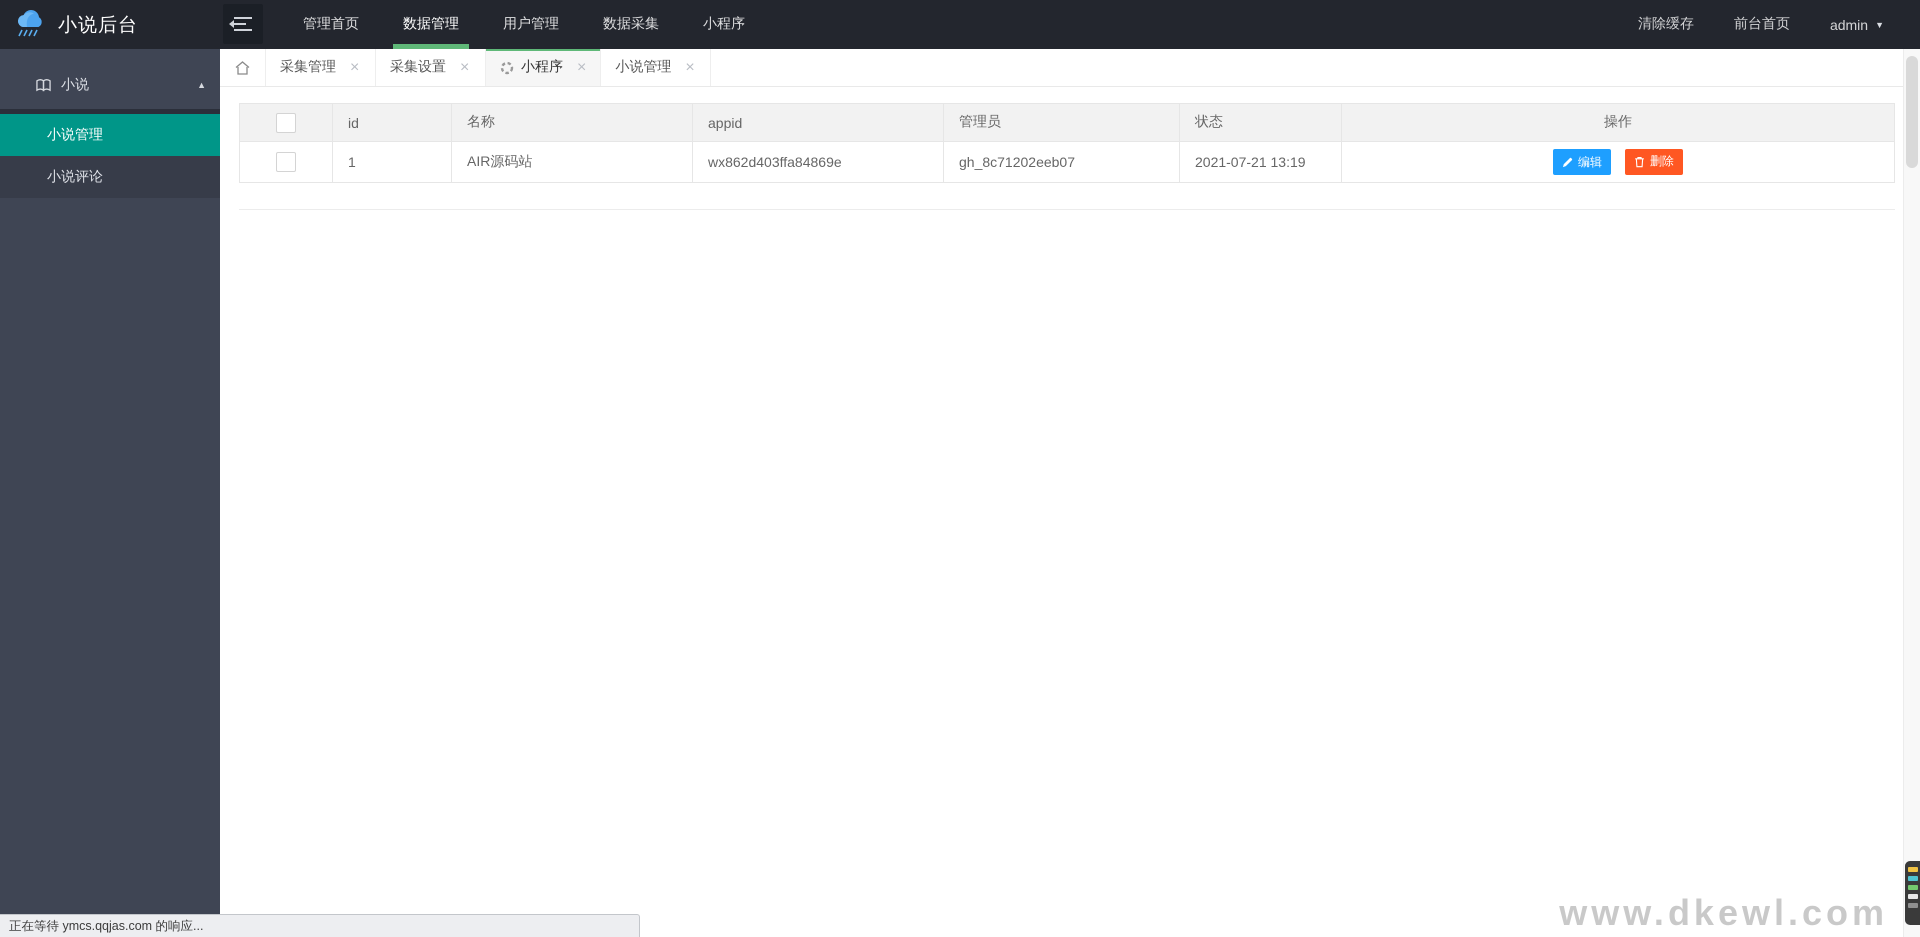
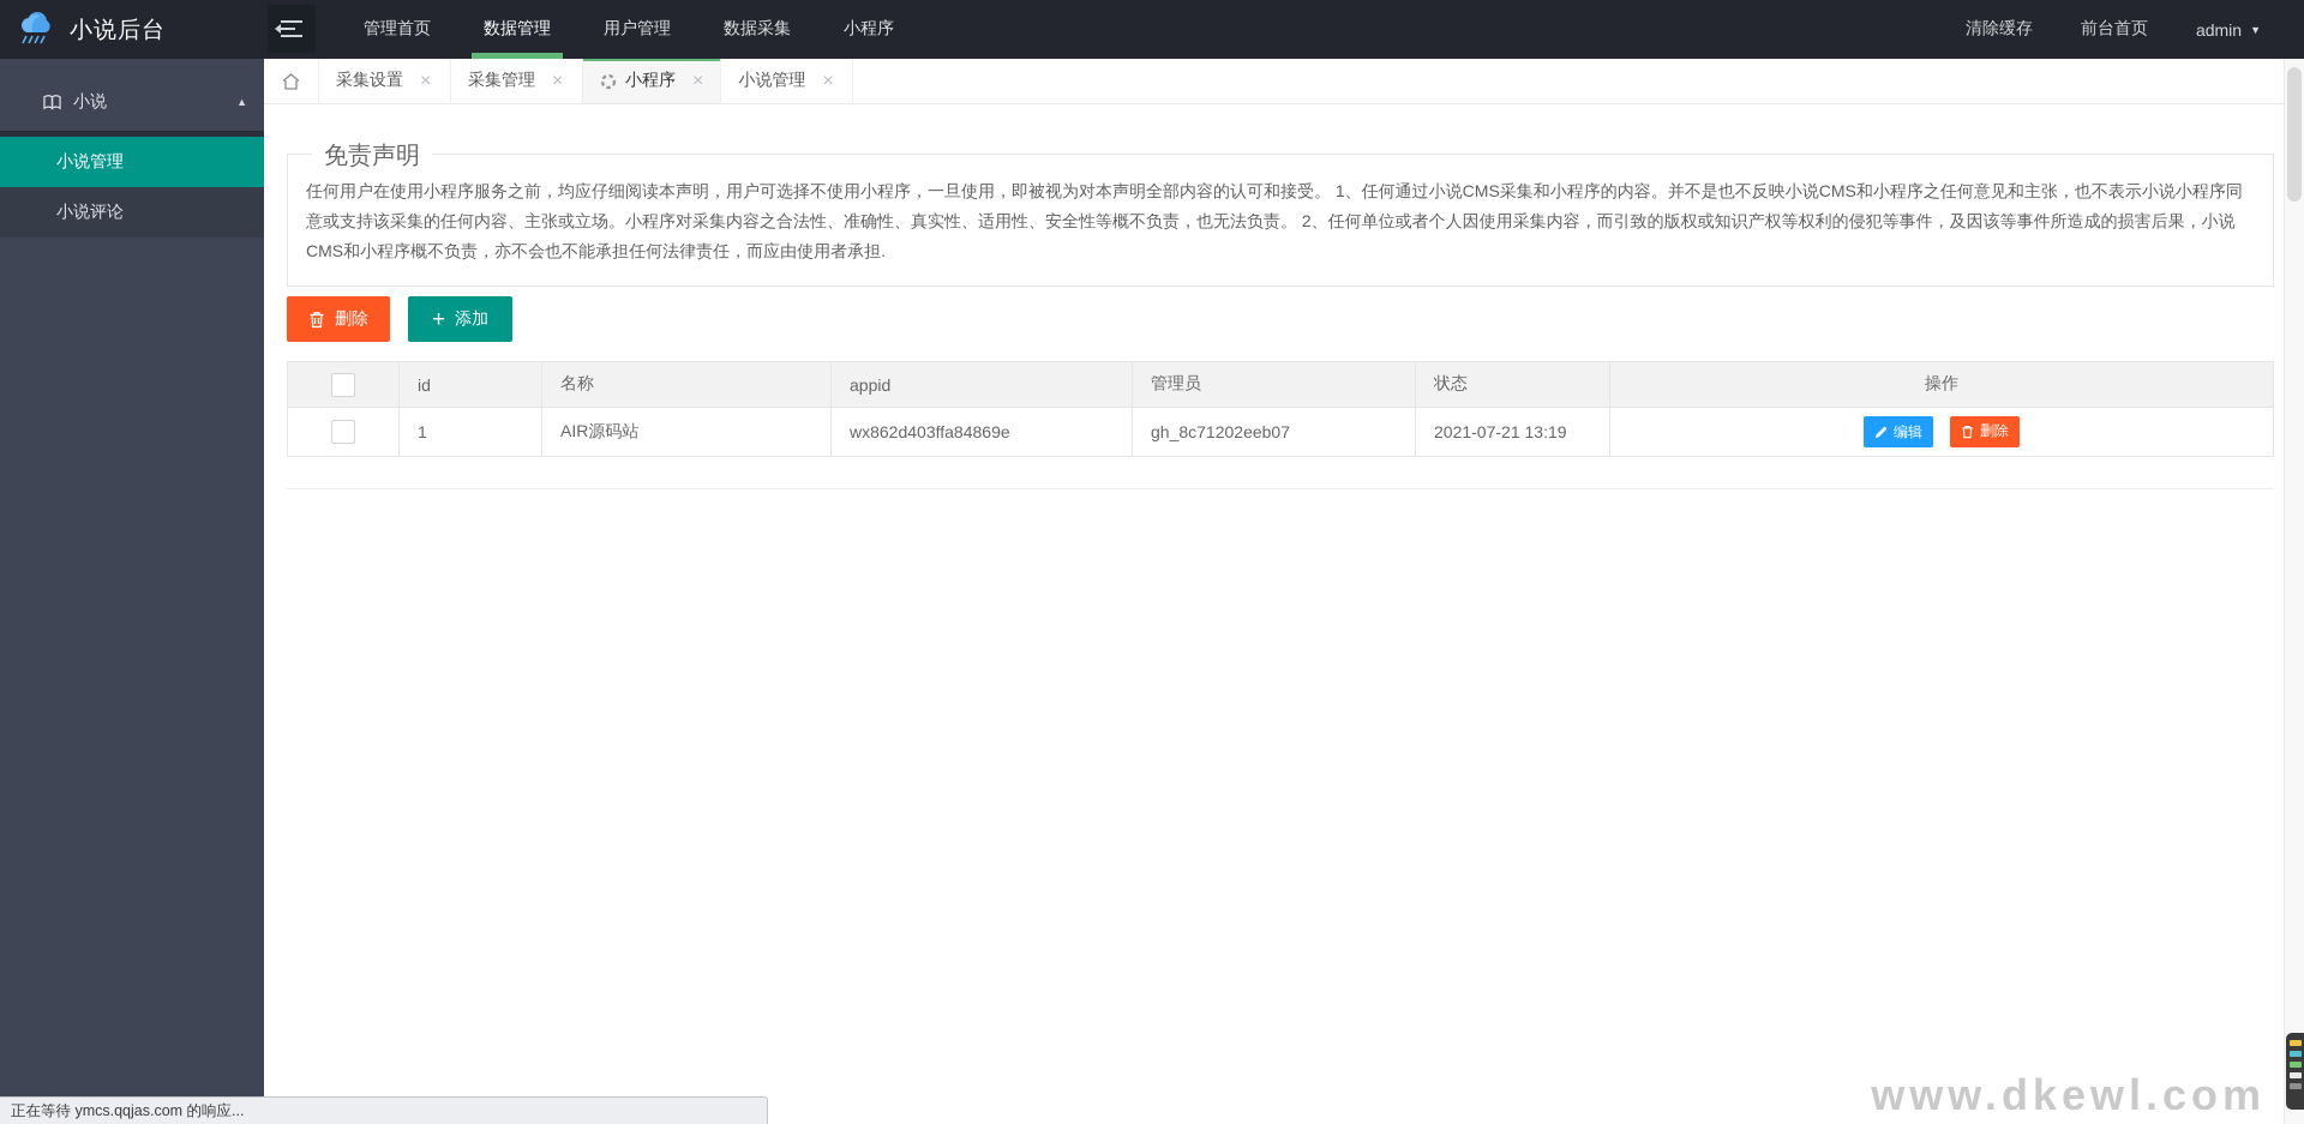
  小说后台
  管理首页
  数据管理
  用户管理
  数据采集
  小程序
  清除缓存
  前台首页
  admin
  ▼
  小说
  ▲
  小说管理
  小说评论
- 采集管理
+ 采集设置
  ×
- 采集设置
+ 采集管理
  ×
  小程序
  ×
  小说管理
  ×
+ 免责声明
+ 任何用户在使用小程序服务之前，均应仔细阅读本声明，用户可选择不使用小程序，一旦使用，即被视为对本声明全部内容的认可和接受。 1、任何通过小说CMS采集和小程序的内容。并不是也不反映小说CMS和小程序之任何意见和主张，也不表示小说小程序同意或支持该采集的任何内容、主张或立场。小程序对采集内容之合法性、准确性、真实性、适用性、安全性等概不负责，也无法负责。 2、任何单位或者个人因使用采集内容，而引致的版权或知识产权等权利的侵犯等事件，及因该等事件所造成的损害后果，小说CMS和小程序概不负责，亦不会也不能承担任何法律责任，而应由使用者承担.
+ 删除
+ +
+ 添加
  	id	名称	appid	管理员	状态	操作
  	1	AIR源码站	wx862d403ffa84869e	gh_8c71202eeb07	2021-07-21 13:19	编辑 删除
  www.dkewl.com
  正在等待 ymcs.qqjas.com 的响应...
